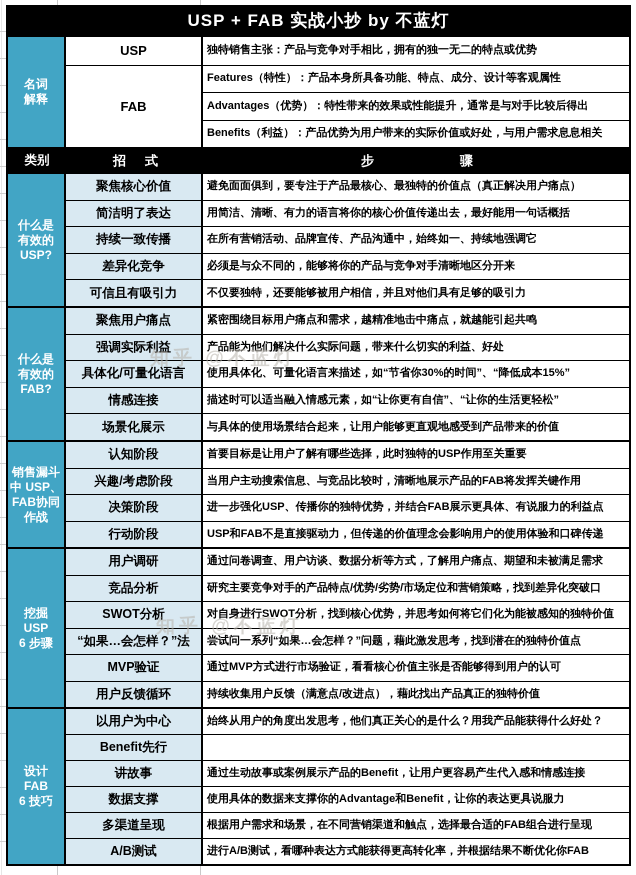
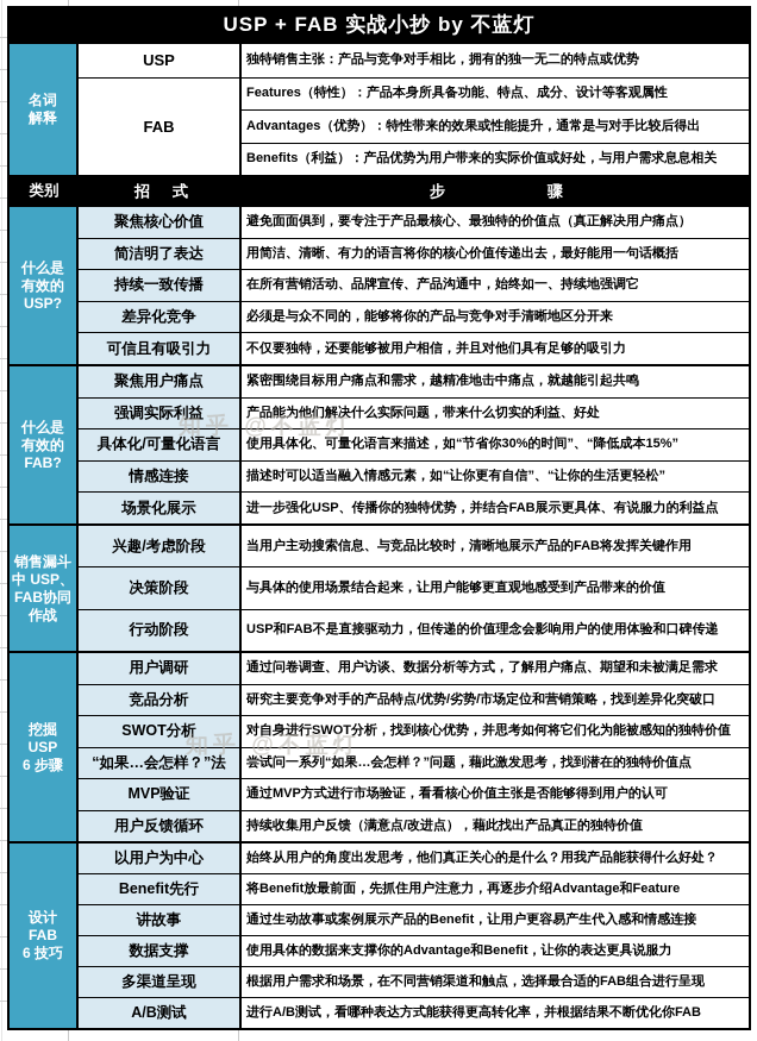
  USP + FAB 实战小抄 by 不蓝灯
  名词
  解释
  USP
  独特销售主张：产品与竞争对手相比，拥有的独一无二的特点或优势
  FAB
  Features（特性）：产品本身所具备功能、特点、成分、设计等客观属性
  Advantages（优势）：特性带来的效果或性能提升，通常是与对手比较后得出
  Benefits（利益）：产品优势为用户带来的实际价值或好处，与用户需求息息相关
  类别
  招式
  步骤
  什么是
  有效的
  USP?
  聚焦核心价值
  避免面面俱到，要专注于产品最核心、最独特的价值点（真正解决用户痛点）
  简洁明了表达
  用简洁、清晰、有力的语言将你的核心价值传递出去，最好能用一句话概括
  持续一致传播
  在所有营销活动、品牌宣传、产品沟通中，始终如一、持续地强调它
  差异化竞争
  必须是与众不同的，能够将你的产品与竞争对手清晰地区分开来
  可信且有吸引力
  不仅要独特，还要能够被用户相信，并且对他们具有足够的吸引力
  什么是
  有效的
  FAB?
  聚焦用户痛点
  紧密围绕目标用户痛点和需求，越精准地击中痛点，就越能引起共鸣
  强调实际利益
  产品能为他们解决什么实际问题，带来什么切实的利益、好处
  具体化/可量化语言
  使用具体化、可量化语言来描述，如“节省你30%的时间”、“降低成本15%”
  情感连接
  描述时可以适当融入情感元素，如“让你更有自信”、“让你的生活更轻松”
  场景化展示
- 与具体的使用场景结合起来，让用户能够更直观地感受到产品带来的价值
+ 进一步强化USP、传播你的独特优势，并结合FAB展示更具体、有说服力的利益点
  销售漏斗
  中 USP、
  FAB协同
  作战
- 认知阶段
- 首要目标是让用户了解有哪些选择，此时独特的USP作用至关重要
  兴趣/考虑阶段
  当用户主动搜索信息、与竞品比较时，清晰地展示产品的FAB将发挥关键作用
  决策阶段
- 进一步强化USP、传播你的独特优势，并结合FAB展示更具体、有说服力的利益点
+ 与具体的使用场景结合起来，让用户能够更直观地感受到产品带来的价值
  行动阶段
  USP和FAB不是直接驱动力，但传递的价值理念会影响用户的使用体验和口碑传递
  挖掘
  USP
  6 步骤
  用户调研
  通过问卷调查、用户访谈、数据分析等方式，了解用户痛点、期望和未被满足需求
  竞品分析
  研究主要竞争对手的产品特点/优势/劣势/市场定位和营销策略，找到差异化突破口
  SWOT分析
  对自身进行SWOT分析，找到核心优势，并思考如何将它们化为能被感知的独特价值
  “如果…会怎样？”法
  尝试问一系列“如果…会怎样？”问题，藉此激发思考，找到潜在的独特价值点
  MVP验证
  通过MVP方式进行市场验证，看看核心价值主张是否能够得到用户的认可
  用户反馈循环
  持续收集用户反馈（满意点/改进点），藉此找出产品真正的独特价值
  设计
  FAB
  6 技巧
  以用户为中心
  始终从用户的角度出发思考，他们真正关心的是什么？用我产品能获得什么好处？
  Benefit先行
+ 将Benefit放最前面，先抓住用户注意力，再逐步介绍Advantage和Feature
  讲故事
  通过生动故事或案例展示产品的Benefit，让用户更容易产生代入感和情感连接
  数据支撑
  使用具体的数据来支撑你的Advantage和Benefit，让你的表达更具说服力
  多渠道呈现
  根据用户需求和场景，在不同营销渠道和触点，选择最合适的FAB组合进行呈现
  A/B测试
  进行A/B测试，看哪种表达方式能获得更高转化率，并根据结果不断优化你FAB
  知乎 @不蓝灯
  知乎 @不蓝灯
